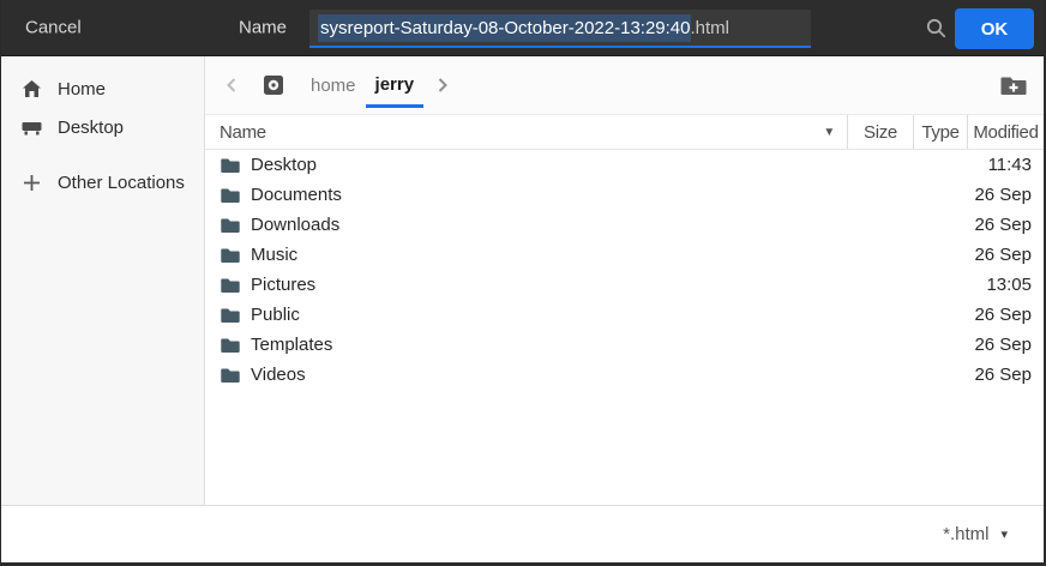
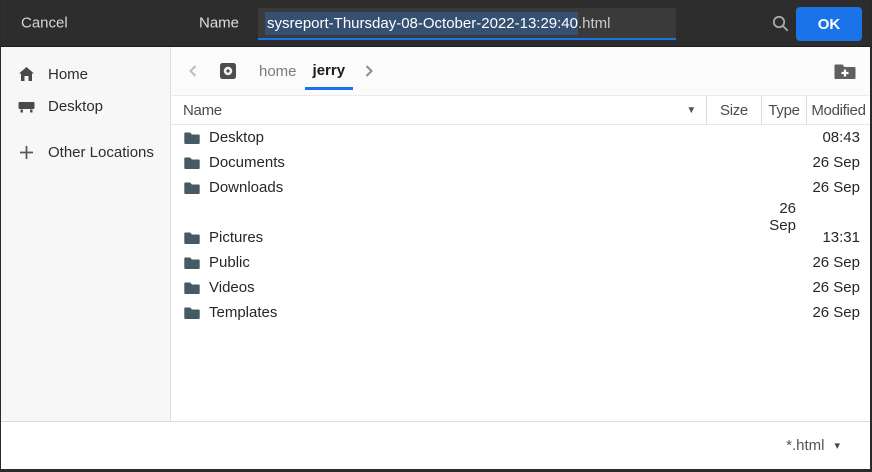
  Cancel
  Name
- sysreport-Saturday-08-October-2022-13:29:40
+ sysreport-Thursday-08-October-2022-13:29:40
  .html
  OK
  Home
  Desktop
  Other Locations
  home
  jerry
  Name
  ▼
  Size
  Type
  Modified
  Desktop
- 11:43
+ 08:43
  Documents
  26 Sep
  Downloads
  26 Sep
- Music
  26 Sep
  Pictures
- 13:05
+ 13:31
  Public
  26 Sep
- Templates
+ Videos
  26 Sep
- Videos
+ Templates
  26 Sep
  *.html
  ▾
